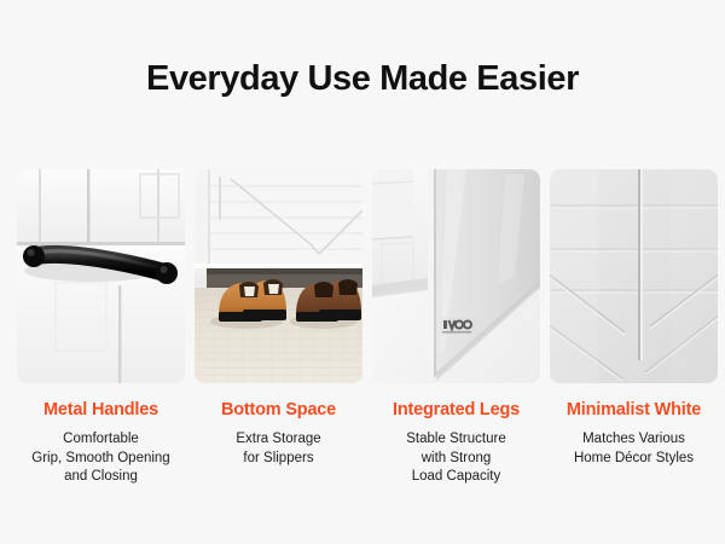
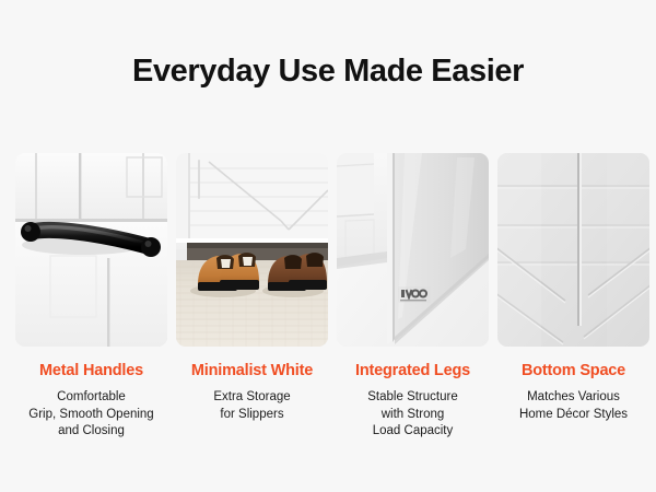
  Everyday Use Made Easier
  Metal Handles
  Comfortable
  Grip, Smooth Opening
  and Closing
- Bottom Space
+ Minimalist White
  Extra Storage
  for Slippers
  Integrated Legs
  Stable Structure
  with Strong
  Load Capacity
- Minimalist White
+ Bottom Space
  Matches Various
  Home Décor Styles
